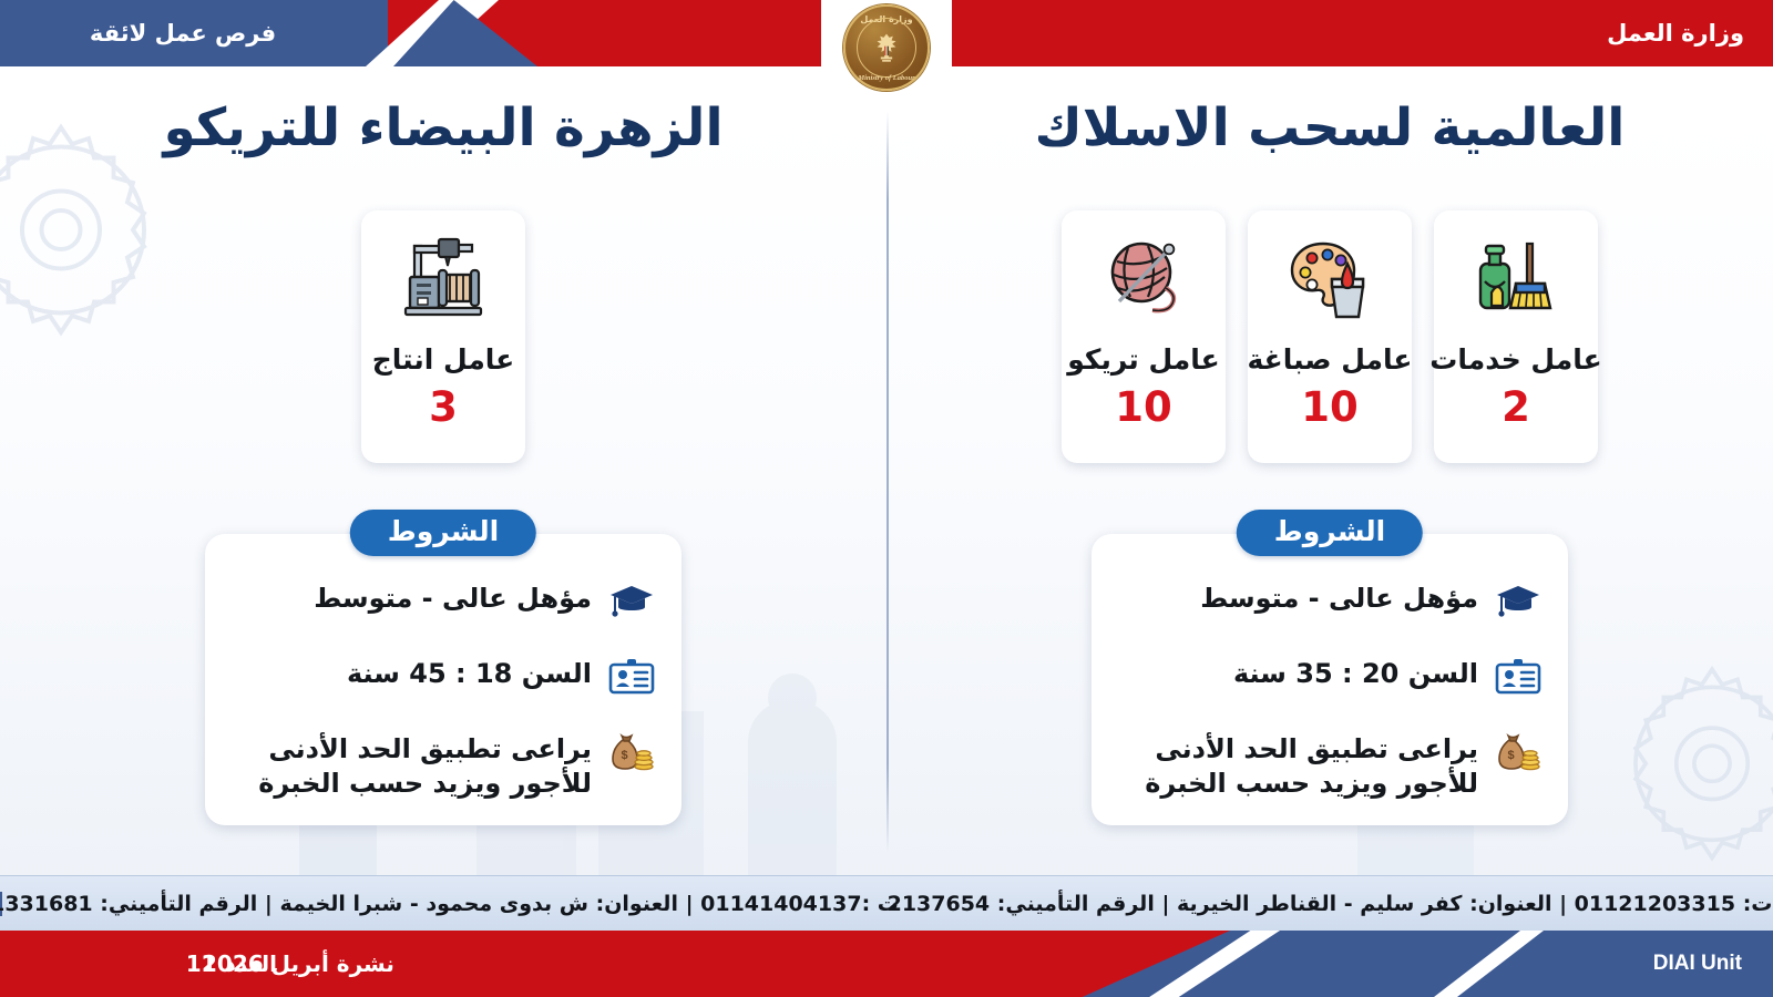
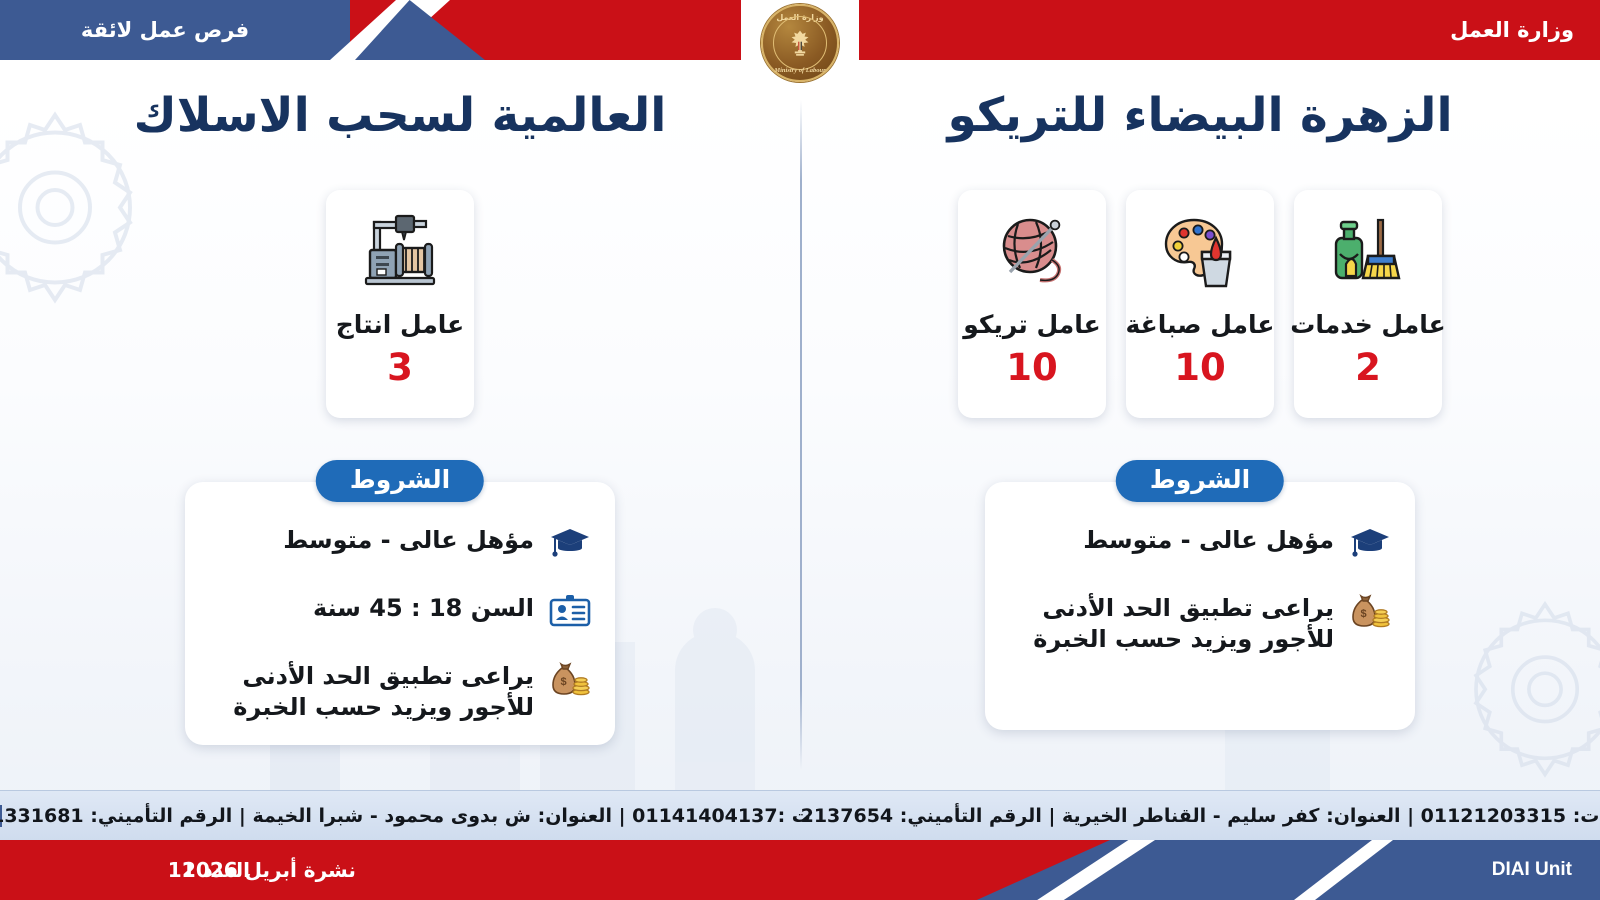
  فرص عمل لائقة
  وزارة العمل
  وزارة العمل
- العالمية لسحب الاسلاك
+ الزهرة البيضاء للتريكو
  عامل خدمات
  2
  عامل صباغة
  10
  عامل تريكو
  10
  الشروط
  مؤهل عالى - متوسط
- السن 20 : 35 سنة
  $
  يراعى تطبيق الحد الأدنى للأجور ويزيد حسب الخبرة
- الزهرة البيضاء للتريكو
+ العالمية لسحب الاسلاك
  عامل انتاج
  3
  الشروط
  مؤهل عالى - متوسط
  السن 18 : 45 سنة
  $
  يراعى تطبيق الحد الأدنى للأجور ويزيد حسب الخبرة
  ت: 01121203315 | العنوان: كفر سليم - القناطر الخيرية | الرقم التأميني: 2137654
  ت :01141404137 | العنوان: ش بدوى محمود - شبرا الخيمة | الرقم التأميني: 331681
  العدد 11
  نشرة أبريل 2026
  DIAI Unit
